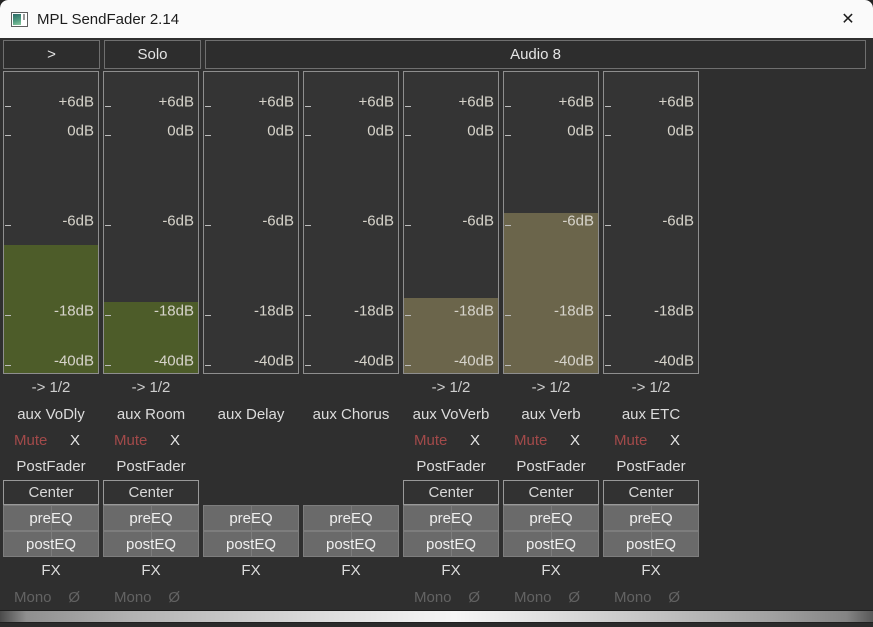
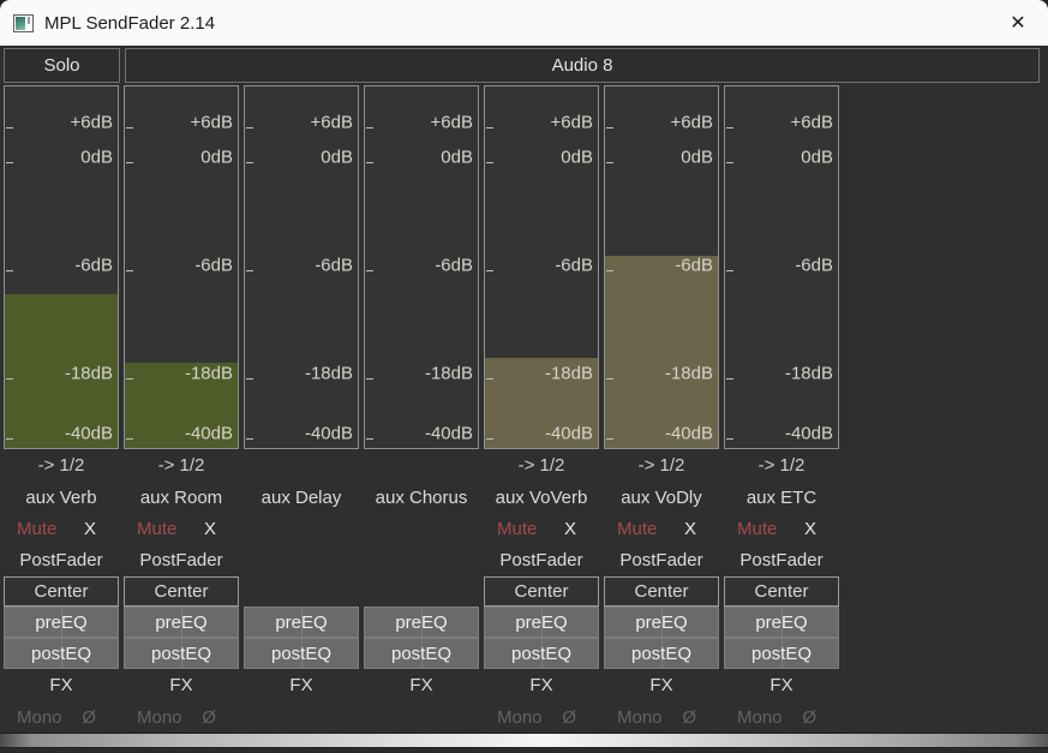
  MPL SendFader 2.14
  ✕
- >
  Solo
  Audio 8
  +6dB
  0dB
  -6dB
  -18dB
  -40dB
  -> 1/2
- aux VoDly
+ aux Verb
  Mute
  X
  PostFader
  Center
  preEQ
  postEQ
  FX
  Mono
  Ø
  +6dB
  0dB
  -6dB
  -18dB
  -40dB
  -> 1/2
  aux Room
  Mute
  X
  PostFader
  Center
  preEQ
  postEQ
  FX
  Mono
  Ø
  +6dB
  0dB
  -6dB
  -18dB
  -40dB
  aux Delay
  preEQ
  postEQ
  FX
  +6dB
  0dB
  -6dB
  -18dB
  -40dB
  aux Chorus
  preEQ
  postEQ
  FX
  +6dB
  0dB
  -6dB
  -18dB
  -40dB
  -> 1/2
  aux VoVerb
  Mute
  X
  PostFader
  Center
  preEQ
  postEQ
  FX
  Mono
  Ø
  +6dB
  0dB
  -6dB
  -18dB
  -40dB
  -> 1/2
- aux Verb
+ aux VoDly
  Mute
  X
  PostFader
  Center
  preEQ
  postEQ
  FX
  Mono
  Ø
  +6dB
  0dB
  -6dB
  -18dB
  -40dB
  -> 1/2
  aux ETC
  Mute
  X
  PostFader
  Center
  preEQ
  postEQ
  FX
  Mono
  Ø
